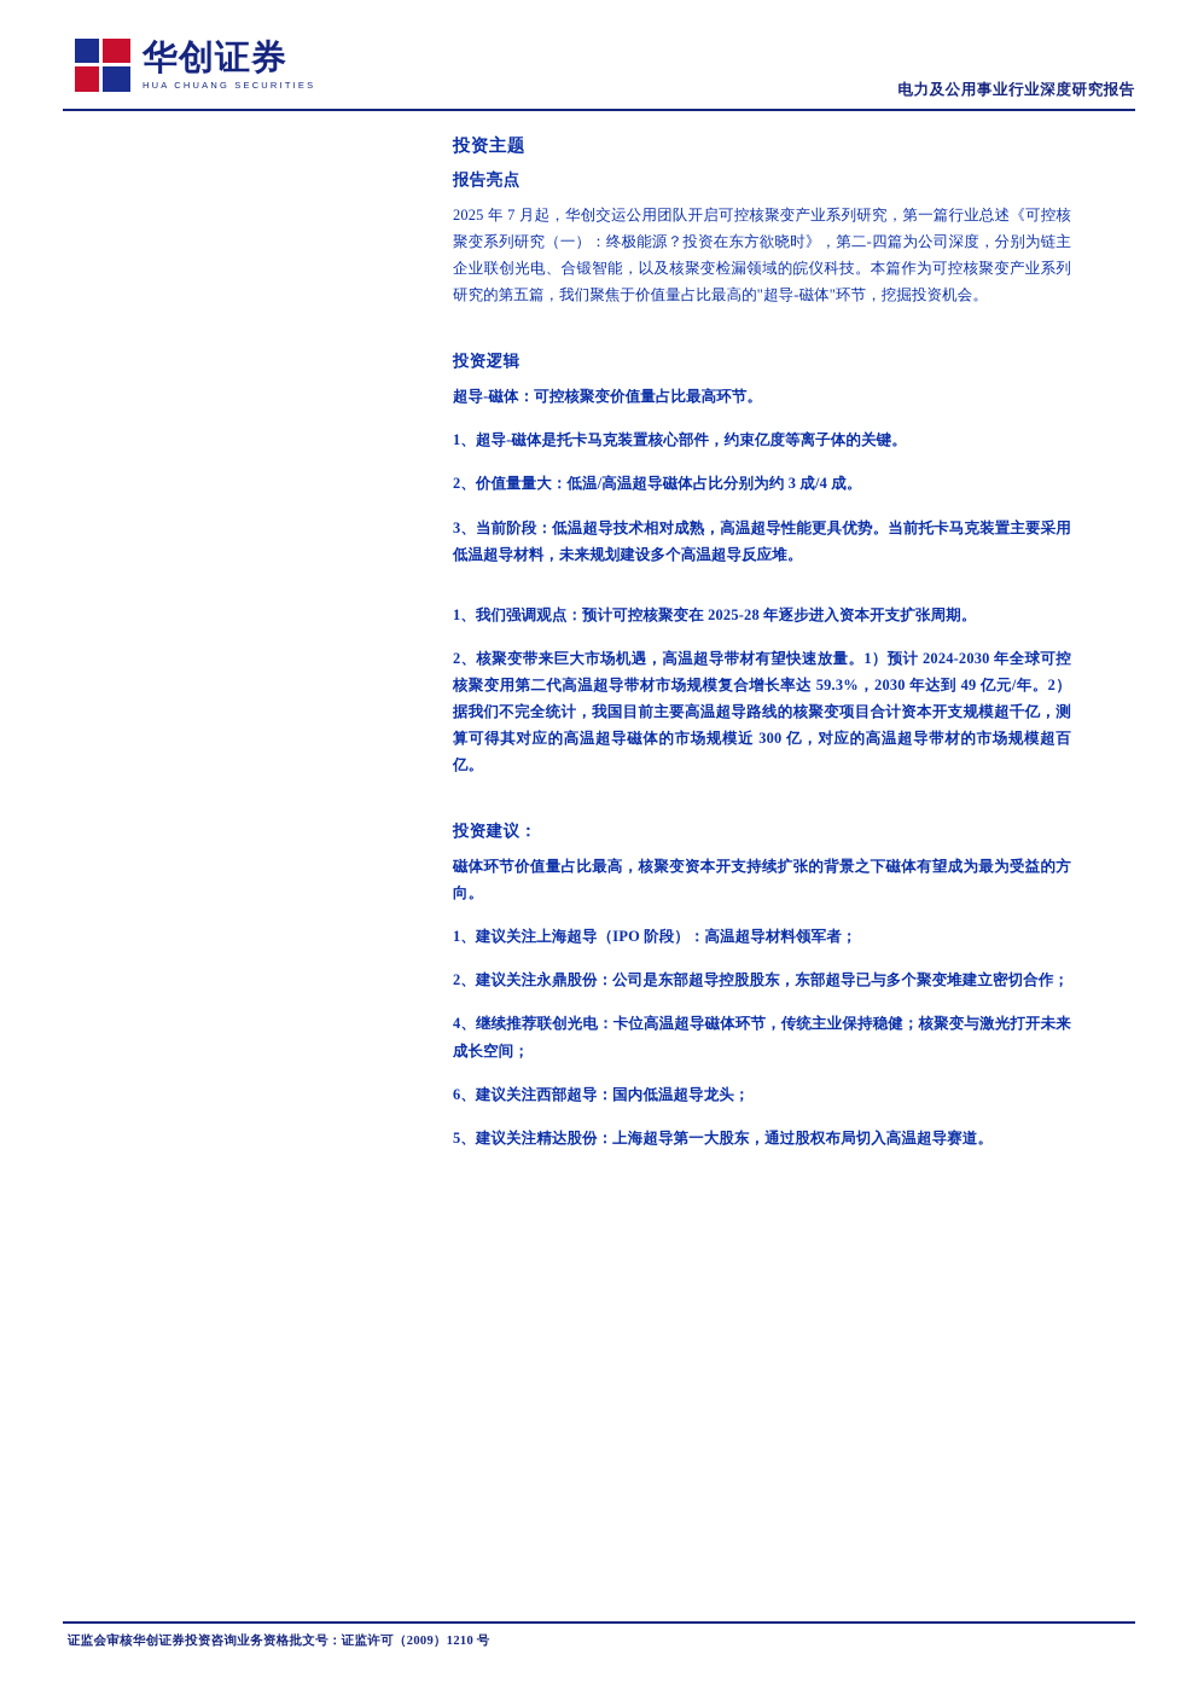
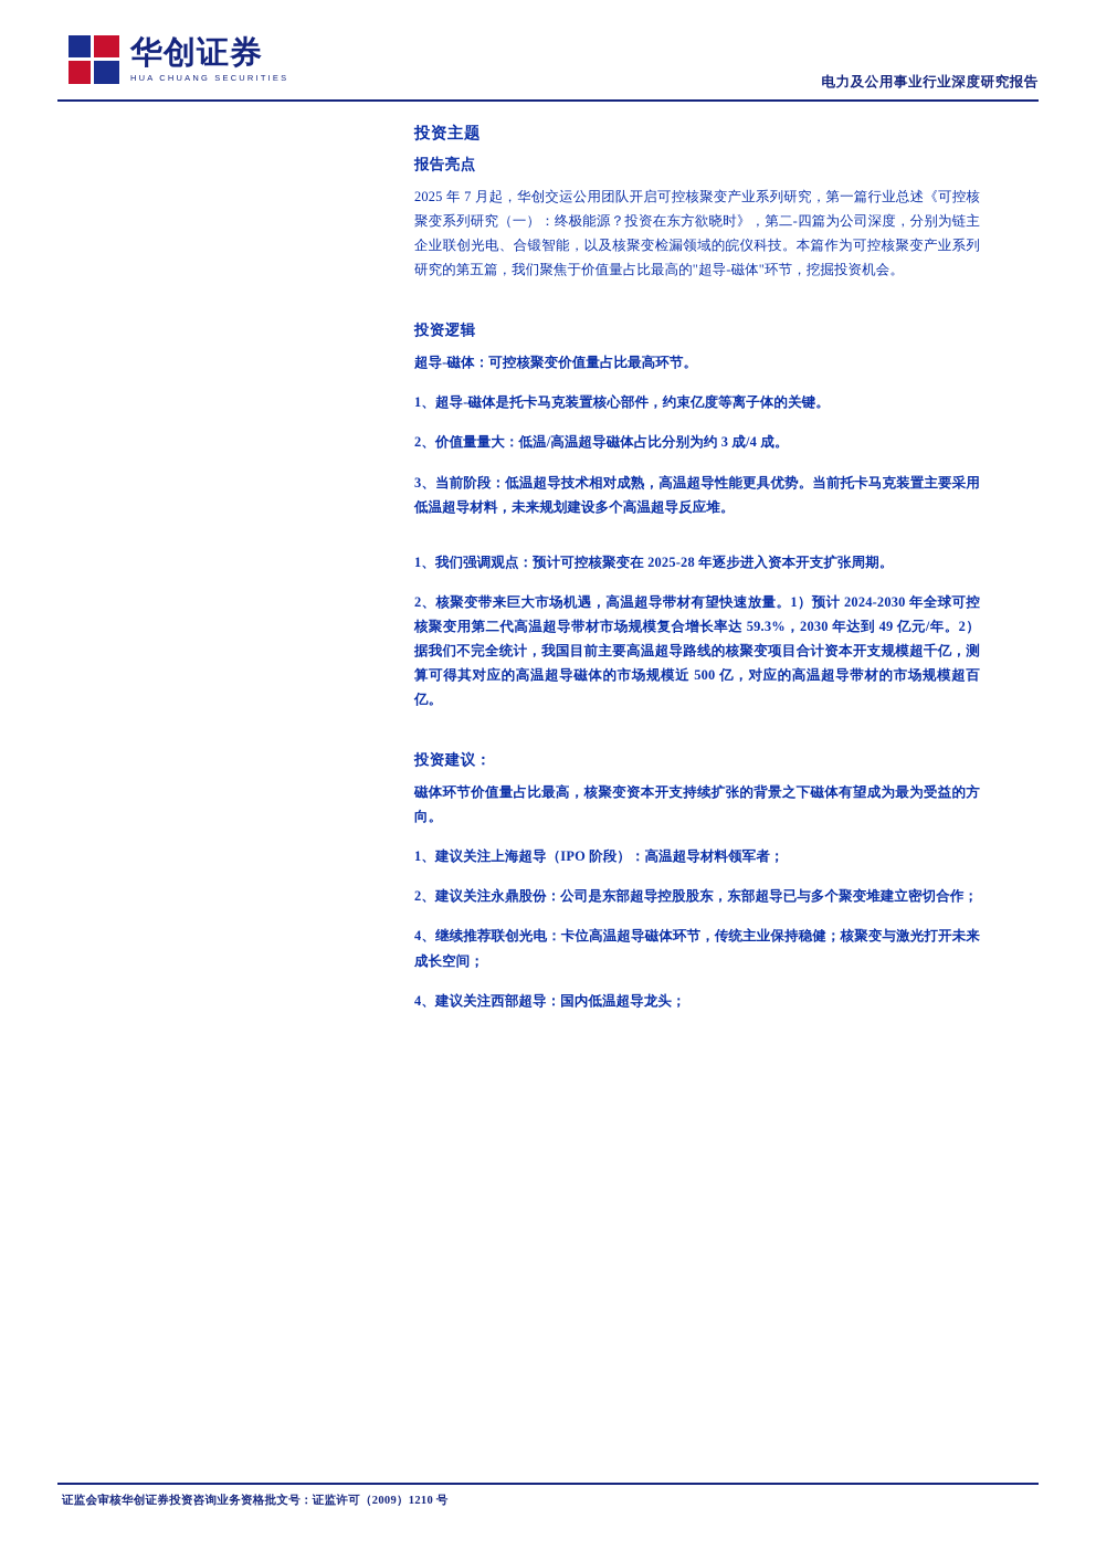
  华创证券
  HUA CHUANG SECURITIES
  电力及公用事业行业深度研究报告
  投资主题
  报告亮点
  2025 年 7 月起，华创交运公用团队开启可控核聚变产业系列研究，第一篇行业总述《可控核聚变系列研究（一）：终极能源？投资在东方欲晓时》，第二-四篇为公司深度，分别为链主企业联创光电、合锻智能，以及核聚变检漏领域的皖仪科技。本篇作为可控核聚变产业系列研究的第五篇，我们聚焦于价值量占比最高的"超导-磁体"环节，挖掘投资机会。
  投资逻辑
  超导-磁体：可控核聚变价值量占比最高环节。
  1、超导-磁体是托卡马克装置核心部件，约束亿度等离子体的关键。
  2、价值量量大：低温/高温超导磁体占比分别为约 3 成/4 成。
  3、当前阶段：低温超导技术相对成熟，高温超导性能更具优势。当前托卡马克装置主要采用低温超导材料，未来规划建设多个高温超导反应堆。
  1、我们强调观点：预计可控核聚变在 2025-28 年逐步进入资本开支扩张周期。
- 2、核聚变带来巨大市场机遇，高温超导带材有望快速放量。1）预计 2024-2030 年全球可控核聚变用第二代高温超导带材市场规模复合增长率达 59.3%，2030 年达到 49 亿元/年。2）据我们不完全统计，我国目前主要高温超导路线的核聚变项目合计资本开支规模超千亿，测算可得其对应的高温超导磁体的市场规模近 300 亿，对应的高温超导带材的市场规模超百亿。
+ 2、核聚变带来巨大市场机遇，高温超导带材有望快速放量。1）预计 2024-2030 年全球可控核聚变用第二代高温超导带材市场规模复合增长率达 59.3%，2030 年达到 49 亿元/年。2）据我们不完全统计，我国目前主要高温超导路线的核聚变项目合计资本开支规模超千亿，测算可得其对应的高温超导磁体的市场规模近 500 亿，对应的高温超导带材的市场规模超百亿。
  投资建议：
  磁体环节价值量占比最高，核聚变资本开支持续扩张的背景之下磁体有望成为最为受益的方向。
  1、建议关注上海超导（IPO 阶段）：高温超导材料领军者；
  2、建议关注永鼎股份：公司是东部超导控股股东，东部超导已与多个聚变堆建立密切合作；
  4、继续推荐联创光电：卡位高温超导磁体环节，传统主业保持稳健；核聚变与激光打开未来成长空间；
- 6、建议关注西部超导：国内低温超导龙头；
+ 4、建议关注西部超导：国内低温超导龙头；
- 5、建议关注精达股份：上海超导第一大股东，通过股权布局切入高温超导赛道。
  证监会审核华创证券投资咨询业务资格批文号：证监许可（2009）1210 号
